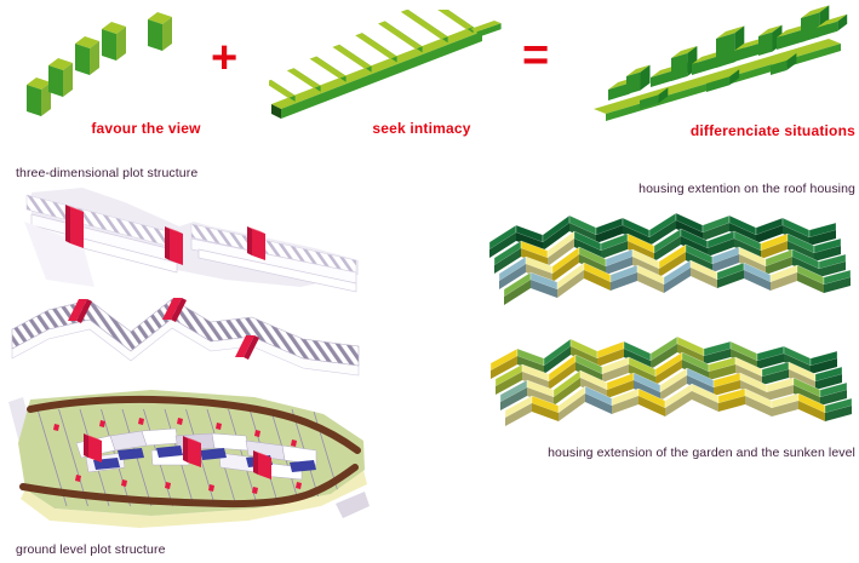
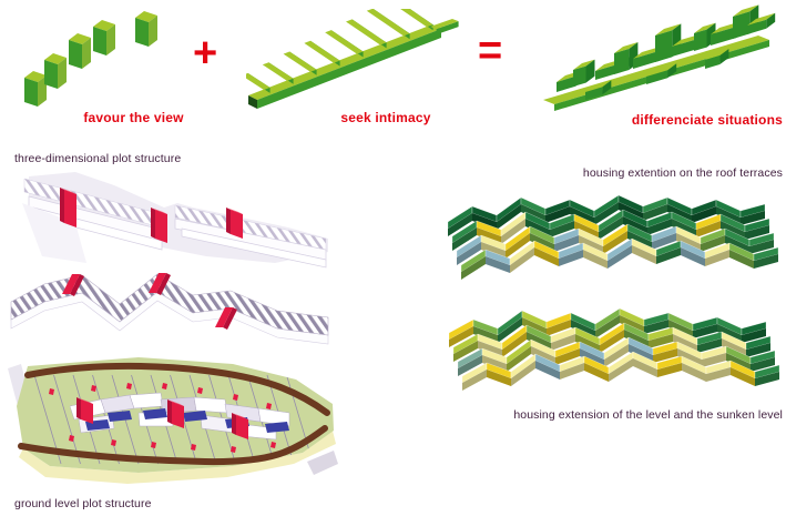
  favour the view
  +
  seek intimacy
  =
  differenciate situations
  three-dimensional plot structure
  ground level plot structure
- housing extention on the roof housing
+ housing extention on the roof terraces
- housing extension of the garden and the sunken level
+ housing extension of the level and the sunken level
